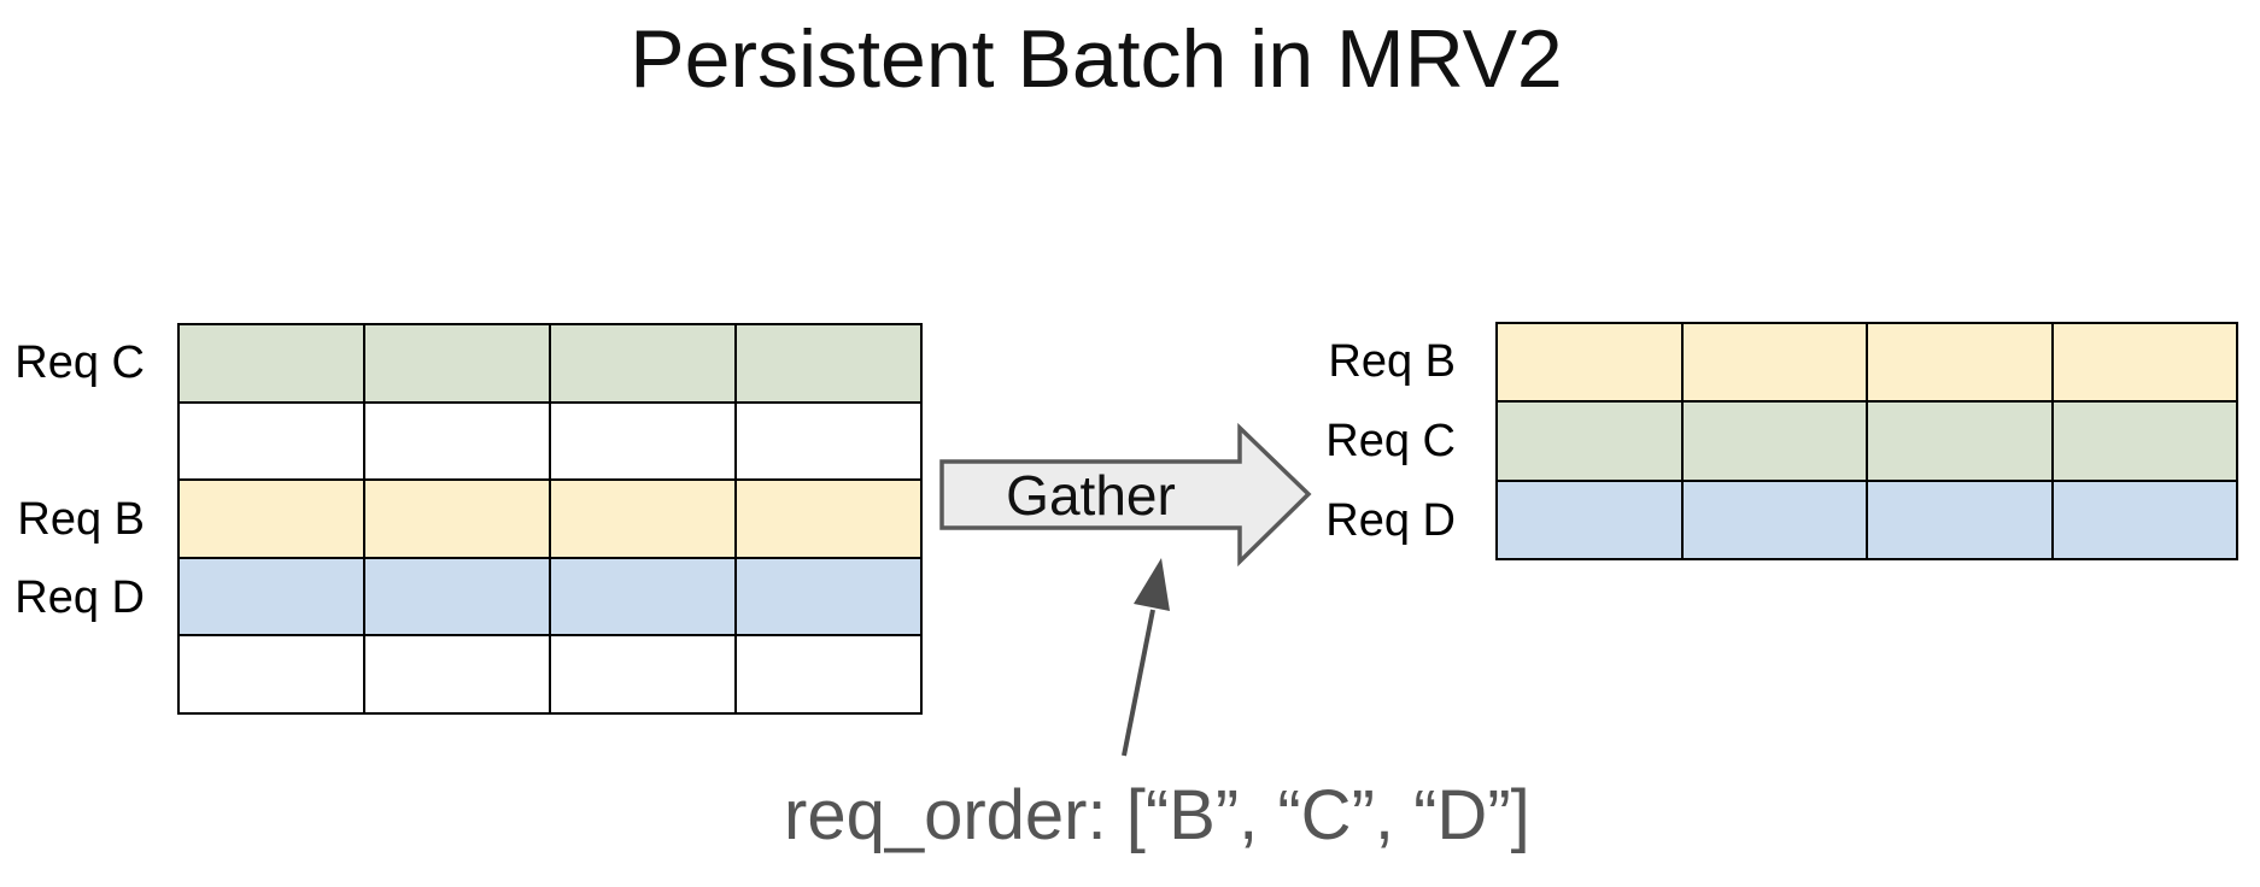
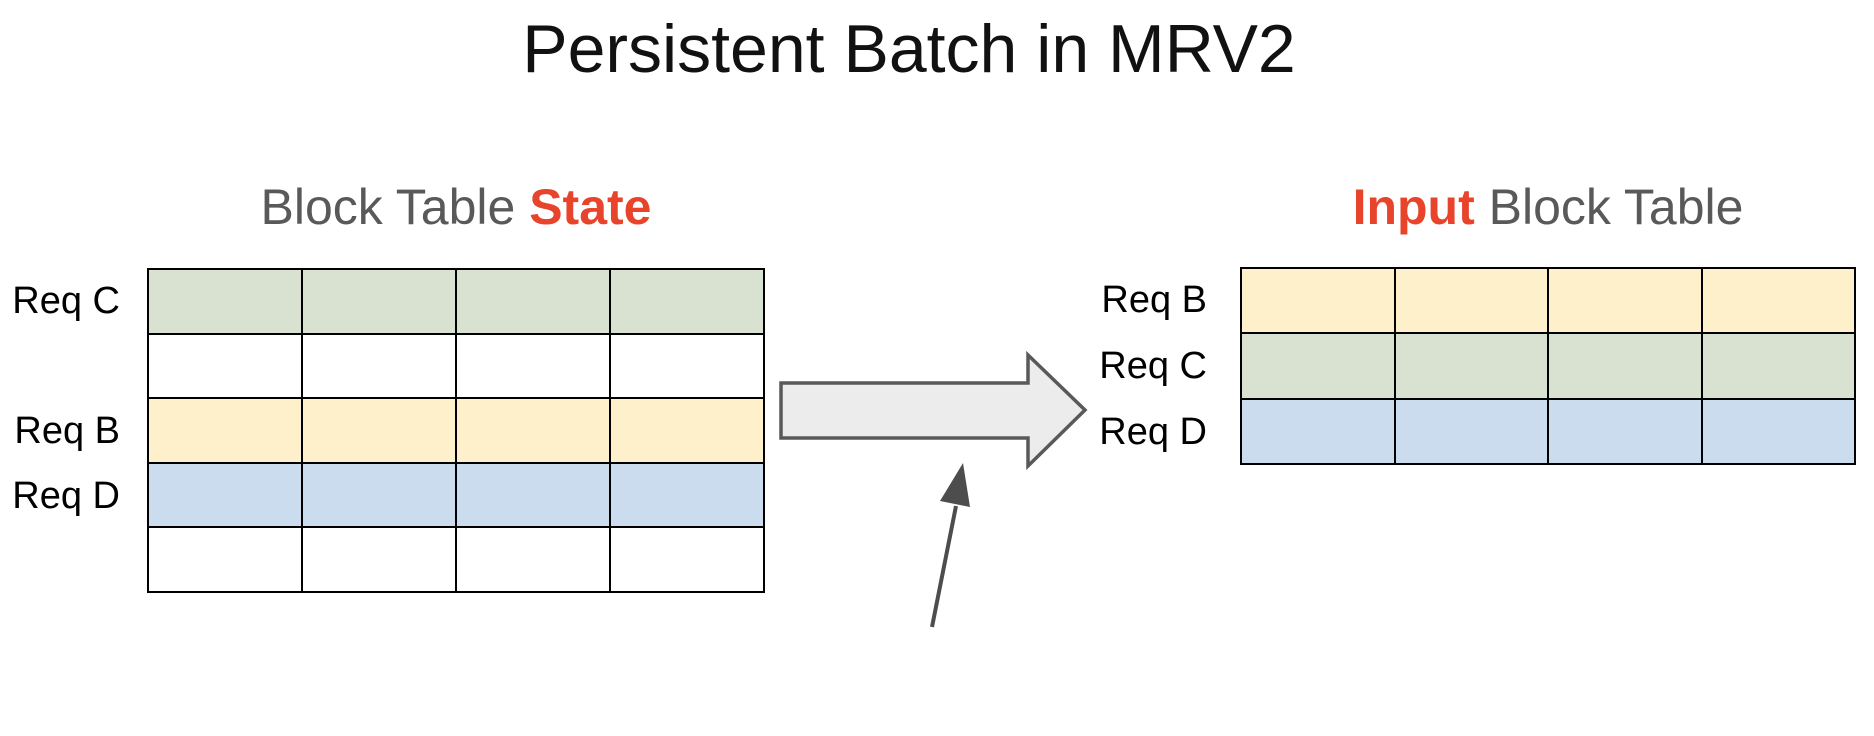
  Persistent Batch in MRV2
+ Block Table State
+ Input Block Table
  Req C
  Req B
  Req D
  Req B
  Req C
  Req D
- Gather
- req_order: [“B”, “C”, “D”]
